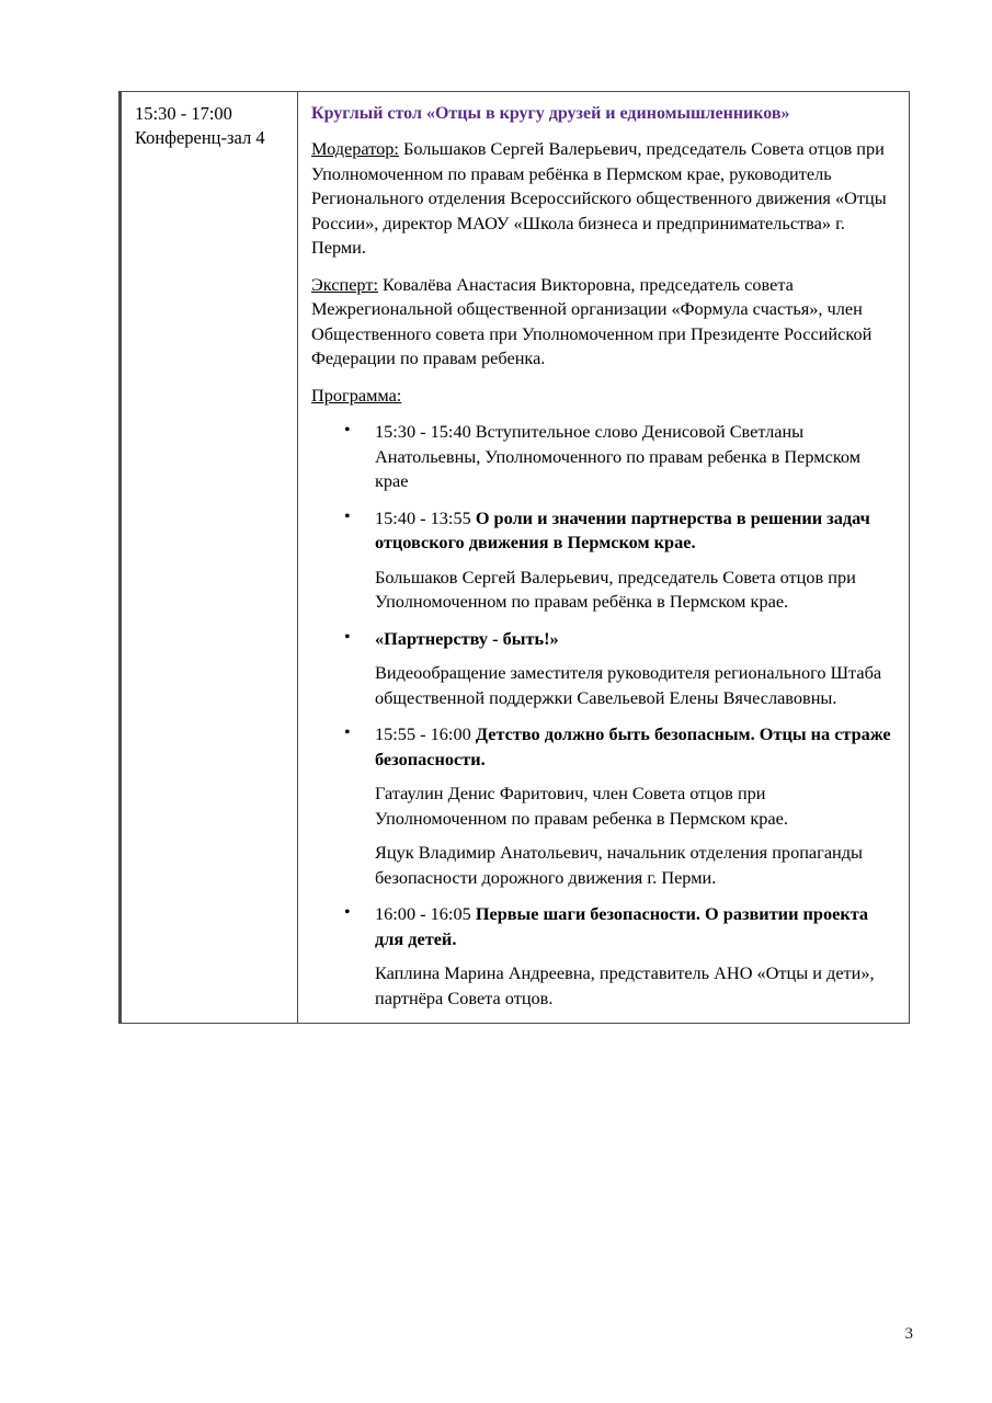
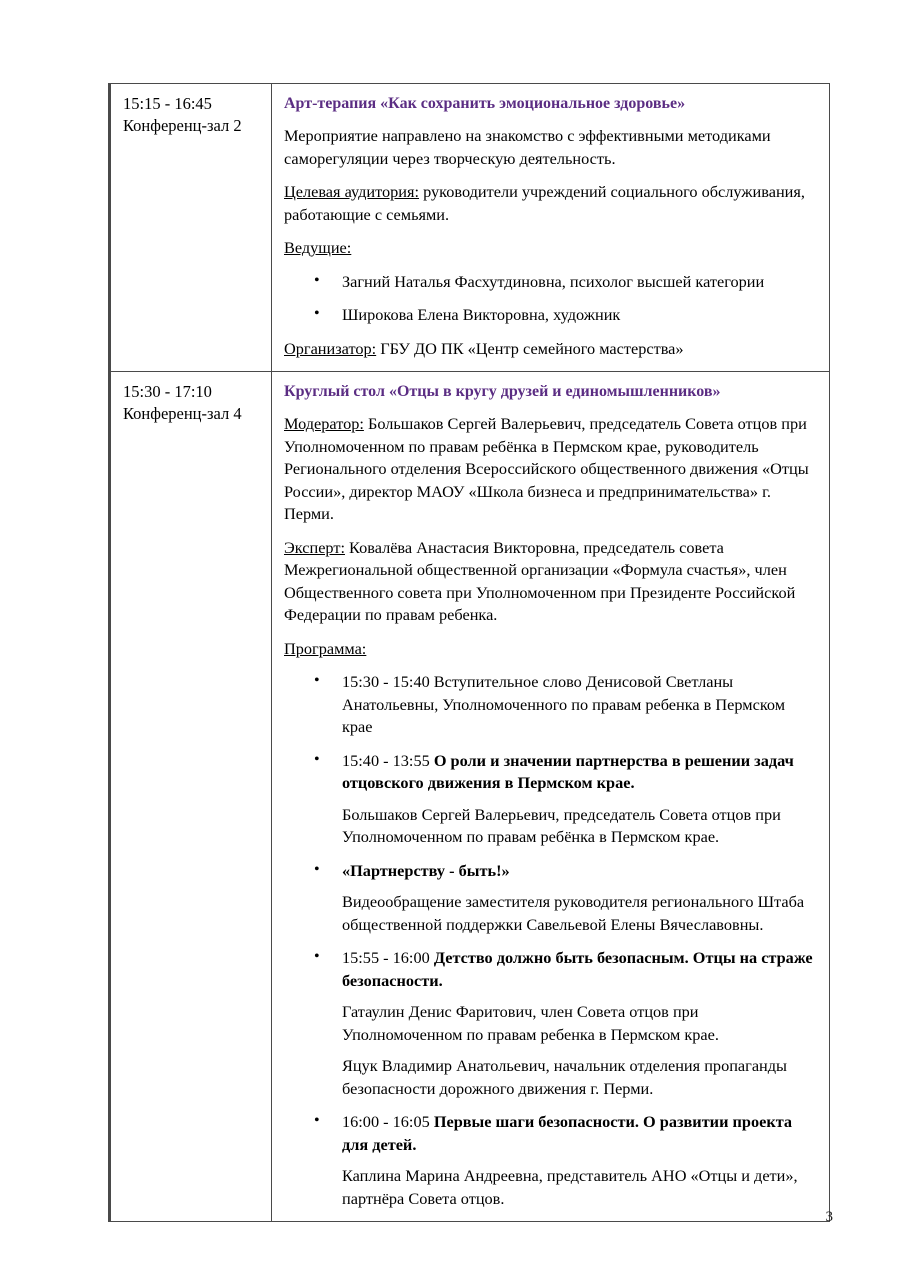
+ 15:15 - 16:45 Конференц-зал 2	Арт-терапия «Как сохранить эмоциональное здоровье» Мероприятие направлено на знакомство с эффективными методиками саморегуляции через творческую деятельность. Целевая аудитория: руководители учреждений социального обслуживания, работающие с семьями. Ведущие: Загний Наталья Фасхутдиновна, психолог высшей категории Широкова Елена Викторовна, художник Организатор: ГБУ ДО ПК «Центр семейного мастерства»
- 15:30 - 17:00 Конференц-зал 4	Круглый стол «Отцы в кругу друзей и единомышленников» Модератор: Большаков Сергей Валерьевич, председатель Совета отцов при Уполномоченном по правам ребёнка в Пермском крае, руководитель Регионального отделения Всероссийского общественного движения «Отцы России», директор МАОУ «Школа бизнеса и предпринимательства» г. Перми. Эксперт: Ковалёва Анастасия Викторовна, председатель совета Межрегиональной общественной организации «Формула счастья», член Общественного совета при Уполномоченном при Президенте Российской Федерации по правам ребенка. Программа: 15:30 - 15:40 Вступительное слово Денисовой Светланы Анатольевны, Уполномоченного по правам ребенка в Пермском крае 15:40 - 13:55 О роли и значении партнерства в решении задач отцовского движения в Пермском крае. Большаков Сергей Валерьевич, председатель Совета отцов при Уполномоченном по правам ребёнка в Пермском крае. «Партнерству - быть!» Видеообращение заместителя руководителя регионального Штаба общественной поддержки Савельевой Елены Вячеславовны. 15:55 - 16:00 Детство должно быть безопасным. Отцы на страже безопасности. Гатаулин Денис Фаритович, член Совета отцов при Уполномоченном по правам ребенка в Пермском крае. Яцук Владимир Анатольевич, начальник отделения пропаганды безопасности дорожного движения г. Перми. 16:00 - 16:05 Первые шаги безопасности. О развитии проекта для детей. Каплина Марина Андреевна, представитель АНО «Отцы и дети», партнёра Совета отцов.
+ 15:30 - 17:10 Конференц-зал 4	Круглый стол «Отцы в кругу друзей и единомышленников» Модератор: Большаков Сергей Валерьевич, председатель Совета отцов при Уполномоченном по правам ребёнка в Пермском крае, руководитель Регионального отделения Всероссийского общественного движения «Отцы России», директор МАОУ «Школа бизнеса и предпринимательства» г. Перми. Эксперт: Ковалёва Анастасия Викторовна, председатель совета Межрегиональной общественной организации «Формула счастья», член Общественного совета при Уполномоченном при Президенте Российской Федерации по правам ребенка. Программа: 15:30 - 15:40 Вступительное слово Денисовой Светланы Анатольевны, Уполномоченного по правам ребенка в Пермском крае 15:40 - 13:55 О роли и значении партнерства в решении задач отцовского движения в Пермском крае. Большаков Сергей Валерьевич, председатель Совета отцов при Уполномоченном по правам ребёнка в Пермском крае. «Партнерству - быть!» Видеообращение заместителя руководителя регионального Штаба общественной поддержки Савельевой Елены Вячеславовны. 15:55 - 16:00 Детство должно быть безопасным. Отцы на страже безопасности. Гатаулин Денис Фаритович, член Совета отцов при Уполномоченном по правам ребенка в Пермском крае. Яцук Владимир Анатольевич, начальник отделения пропаганды безопасности дорожного движения г. Перми. 16:00 - 16:05 Первые шаги безопасности. О развитии проекта для детей. Каплина Марина Андреевна, представитель АНО «Отцы и дети», партнёра Совета отцов.
  3
